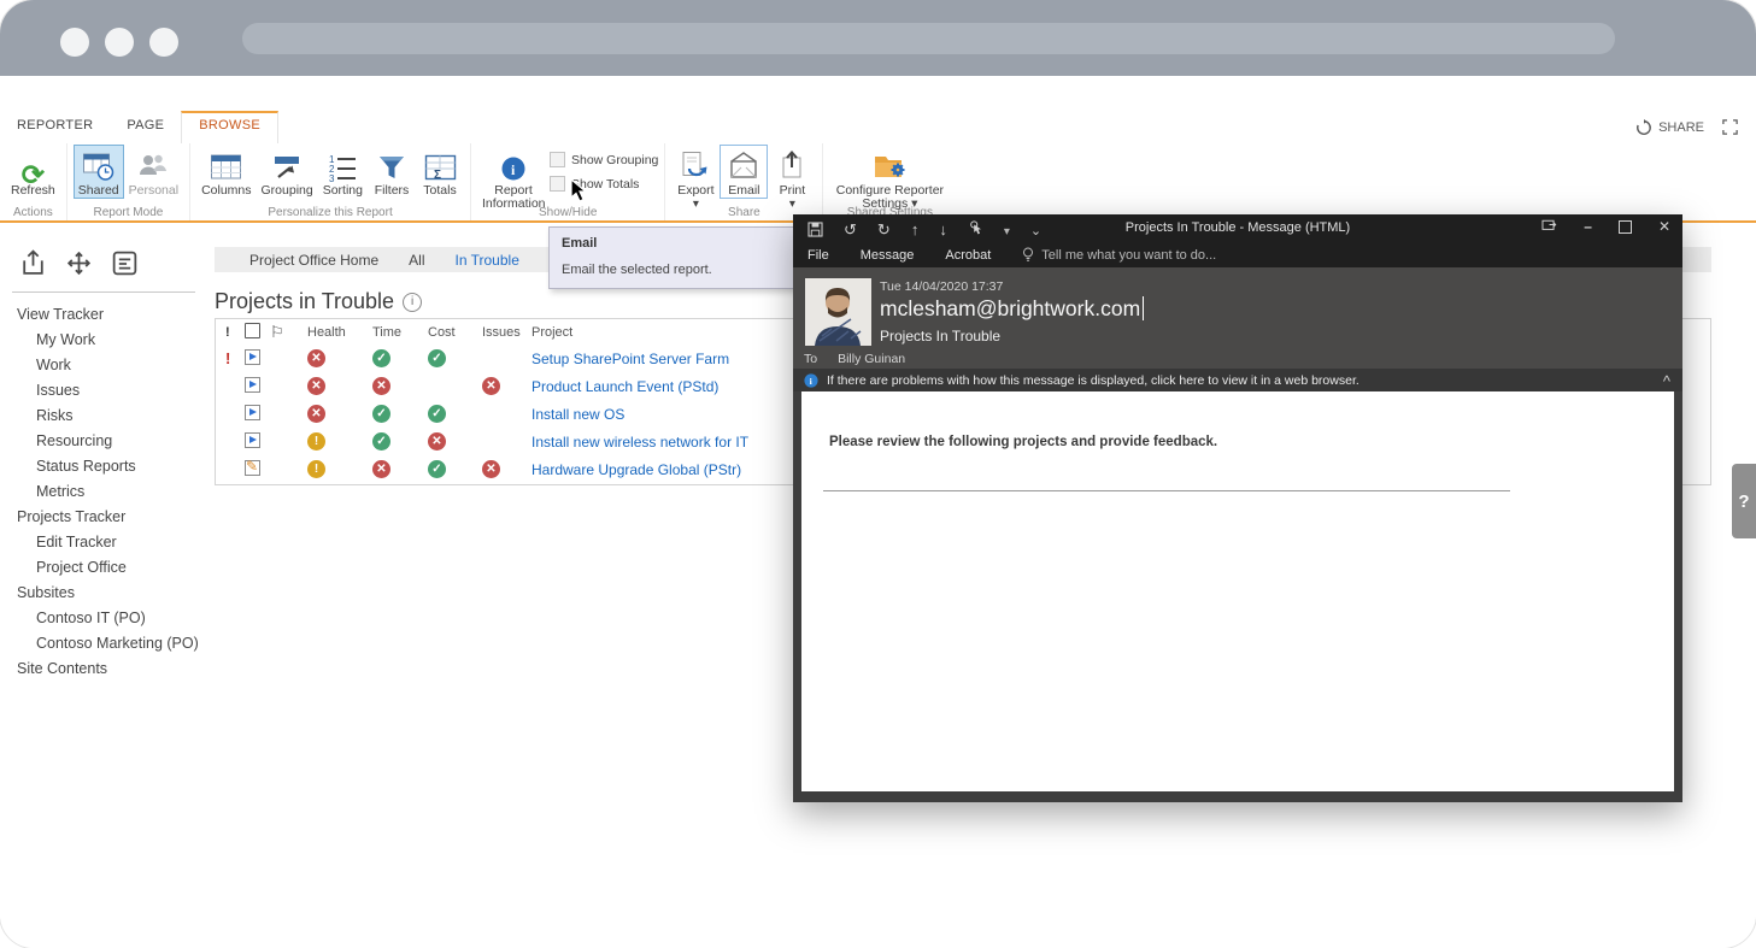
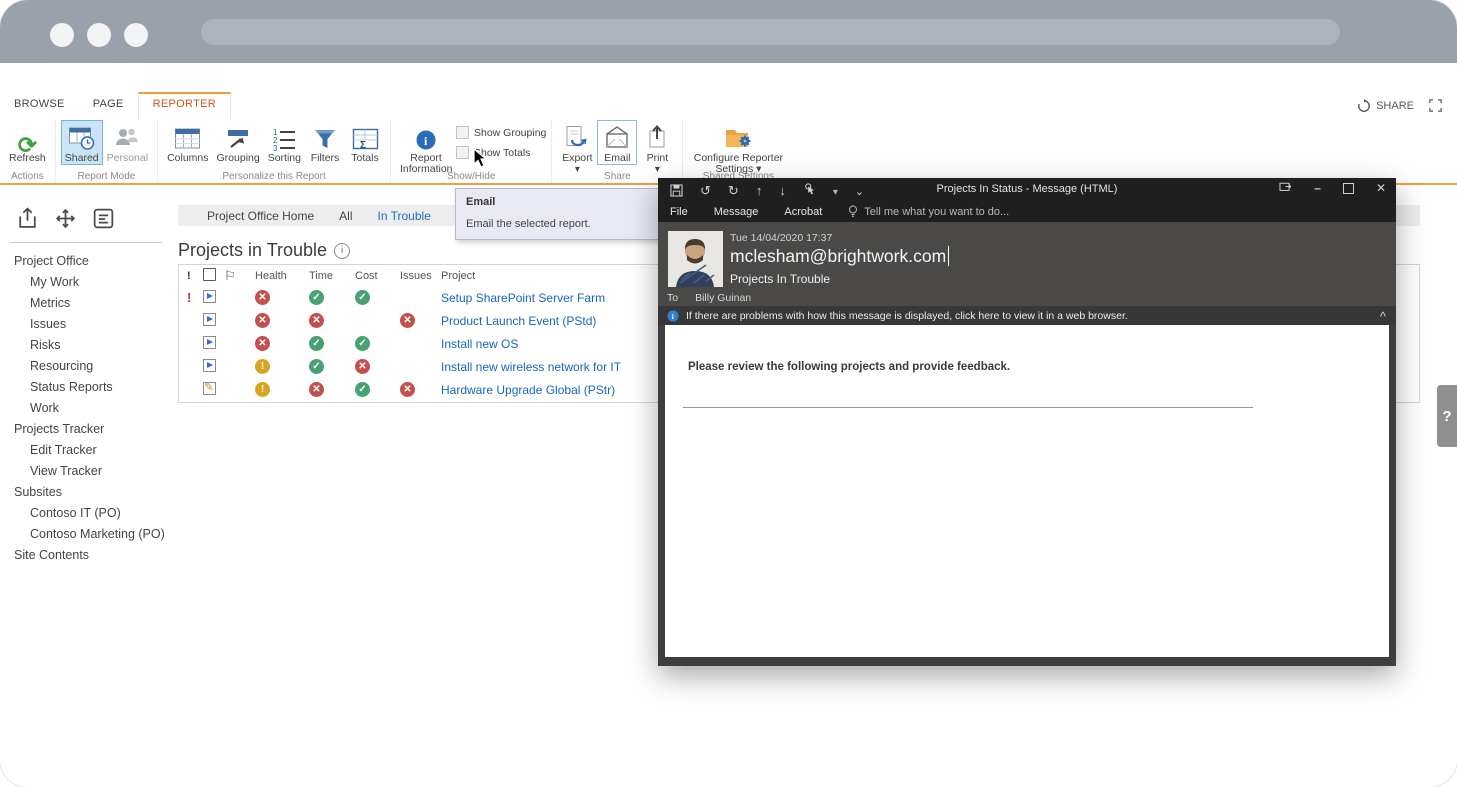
- REPORTER
+ BROWSE
  PAGE
- BROWSE
+ REPORTER
  SHARE
  Refresh
  Actions
  Shared
  Personal
  Report Mode
  Columns
  Grouping
  1
  2
  3
  Sorting
  Filters
  Σ
  Totals
  Personalize this Report
  i
  Report Information
  Show Grouping
  how Totals
  Show/Hide
  Export
  Email
  Print
  Share
  Configure Reporter Settings ▾
  Shared Settings
  Email
  Email the selected report.
- View Tracker
+ Project Office
  My Work
- Work
+ Metrics
  Issues
  Risks
  Resourcing
  Status Reports
- Metrics
+ Work
  Projects Tracker
  Edit Tracker
- Project Office
+ View Tracker
  Subsites
  Contoso IT (PO)
  Contoso Marketing (PO)
  Site Contents
  Project Office Home
  All
  In Trouble
  Projects in Trouble
  !
  Health
  Time
  Cost
  Issues
  Project
  !
  Setup SharePoint Server Farm
  Product Launch Event (PStd)
  Install new OS
  Install new wireless network for IT
  Hardware Upgrade Global (PStr)
  ?
- Projects In Trouble - Message (HTML)
+ Projects In Status - Message (HTML)
  File
  Message
  Acrobat
  Tell me what you want to do...
  Tue 14/04/2020 17:37
  mclesham@brightwork.com
  Projects In Trouble
  To
  Billy Guinan
  i
  If there are problems with how this message is displayed, click here to view it in a web browser.
  Please review the following projects and provide feedback.
